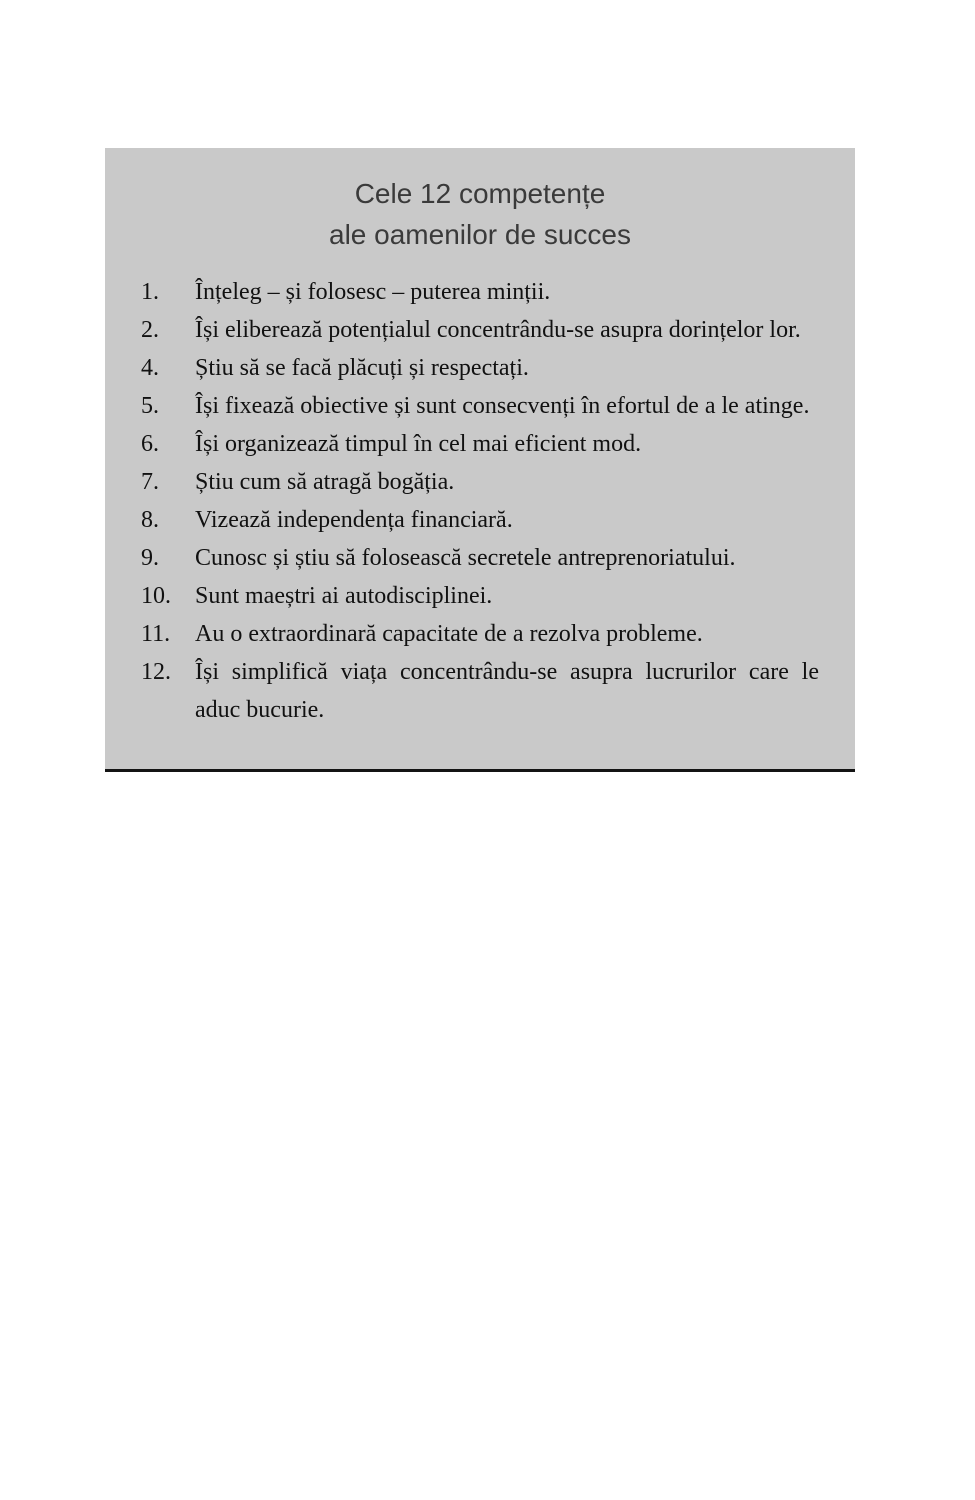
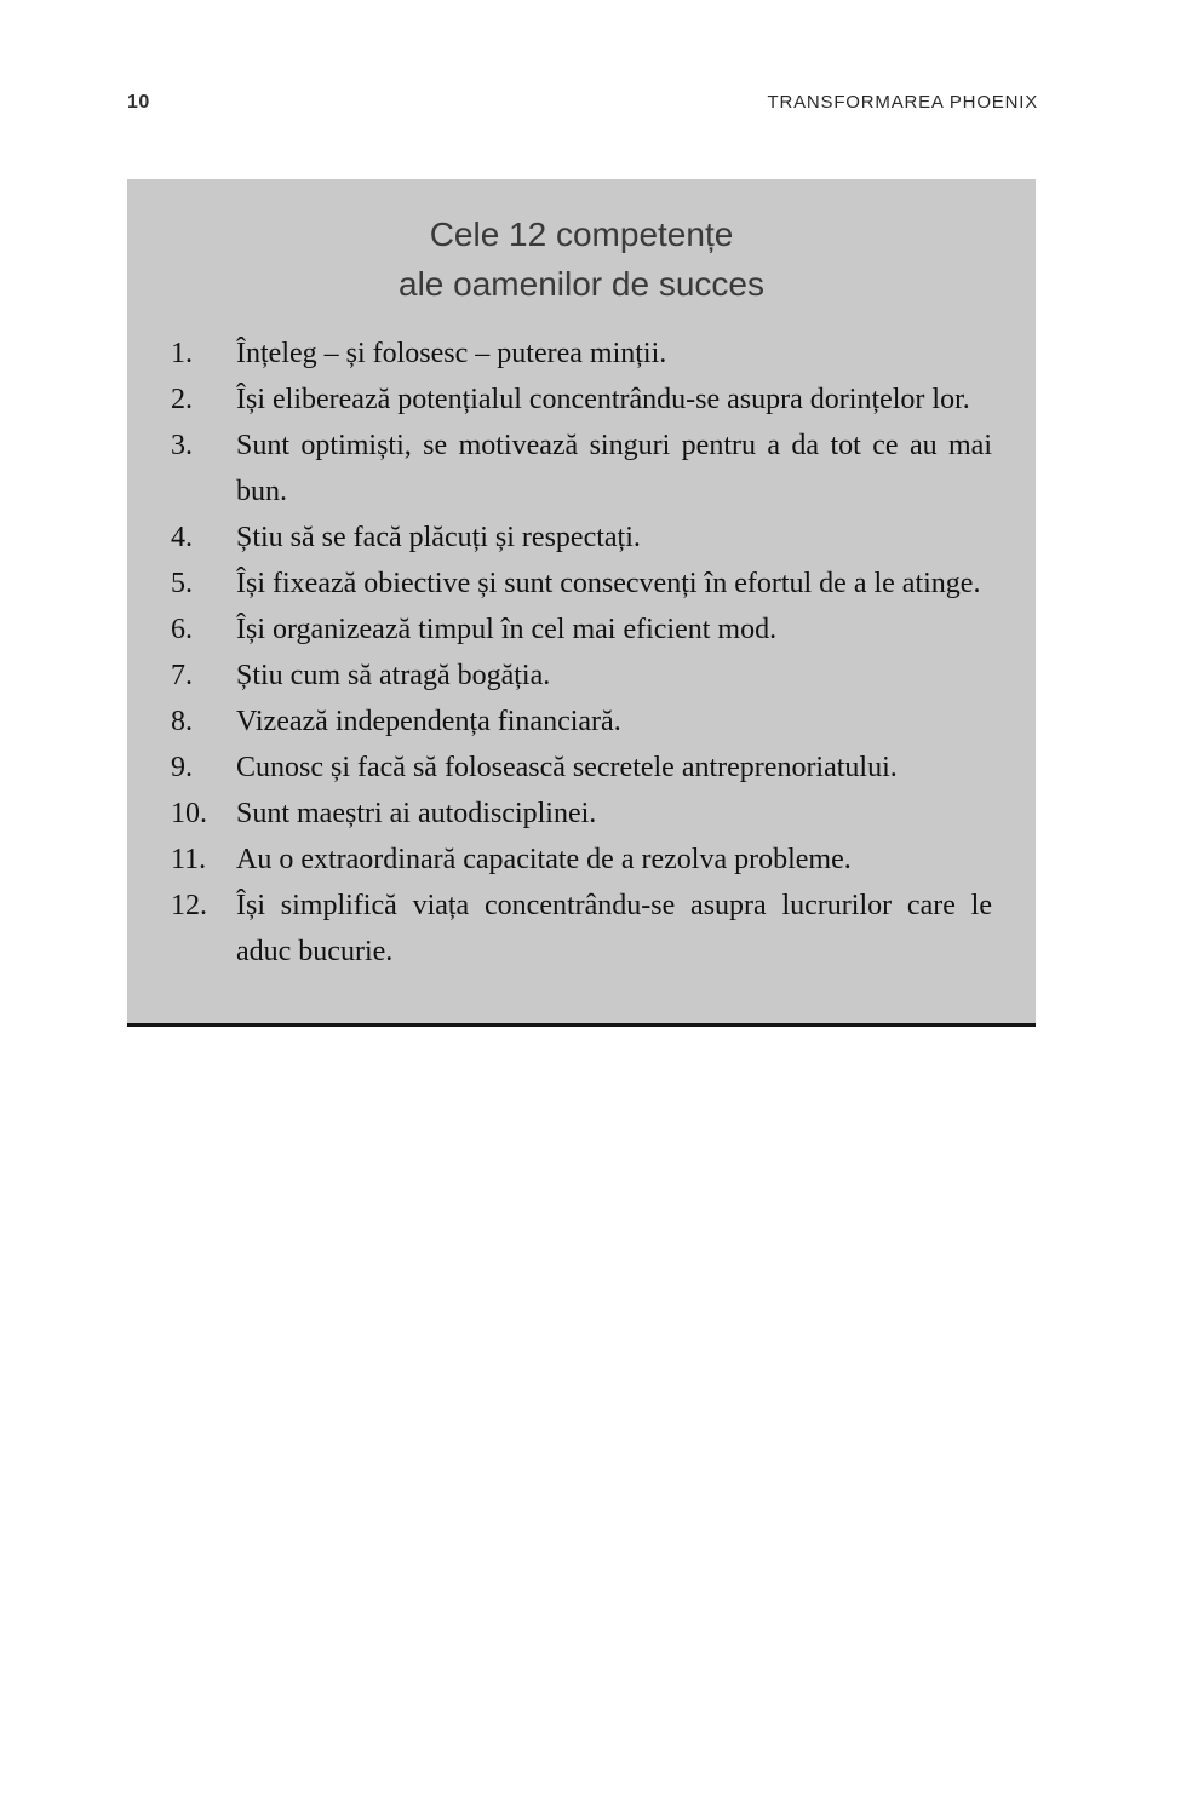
+ 10
+ TRANSFORMAREA PHOENIX
  Cele 12 competențe
  ale oamenilor de succes
  1.
  Înțeleg – și folosesc – puterea minții.
  2.
  Își eliberează potențialul concentrându-se asupra do­rințelor lor.
+ 3.
+ Sunt optimiști, se motivează singuri pentru a da tot ce au mai bun.
  4.
  Știu să se facă plăcuți și respectați.
  5.
  Își fixează obiective și sunt consecvenți în efortul de a le atinge.
  6.
  Își organizează timpul în cel mai eficient mod.
  7.
  Știu cum să atragă bogăția.
  8.
  Vizează independența financiară.
  9.
- Cunosc și știu să folosească secretele antreprenoria­tului.
+ Cunosc și facă să folosească secretele antreprenoriatului.
  10.
  Sunt maeștri ai autodisciplinei.
  11.
  Au o extraordinară capacitate de a rezolva probleme.
  12.
  Își simplifică viața concentrându-se asupra lucrurilor care le aduc bucurie.
